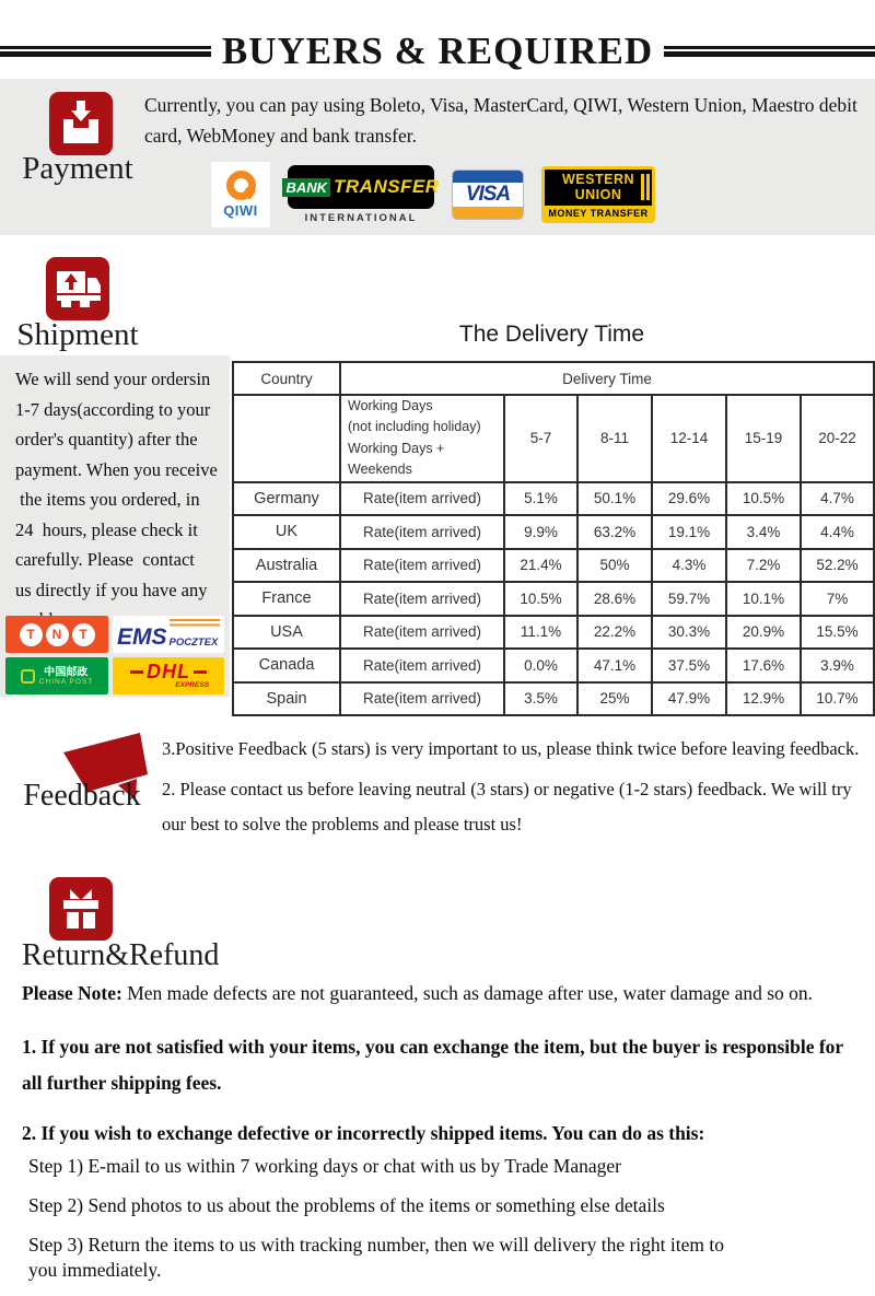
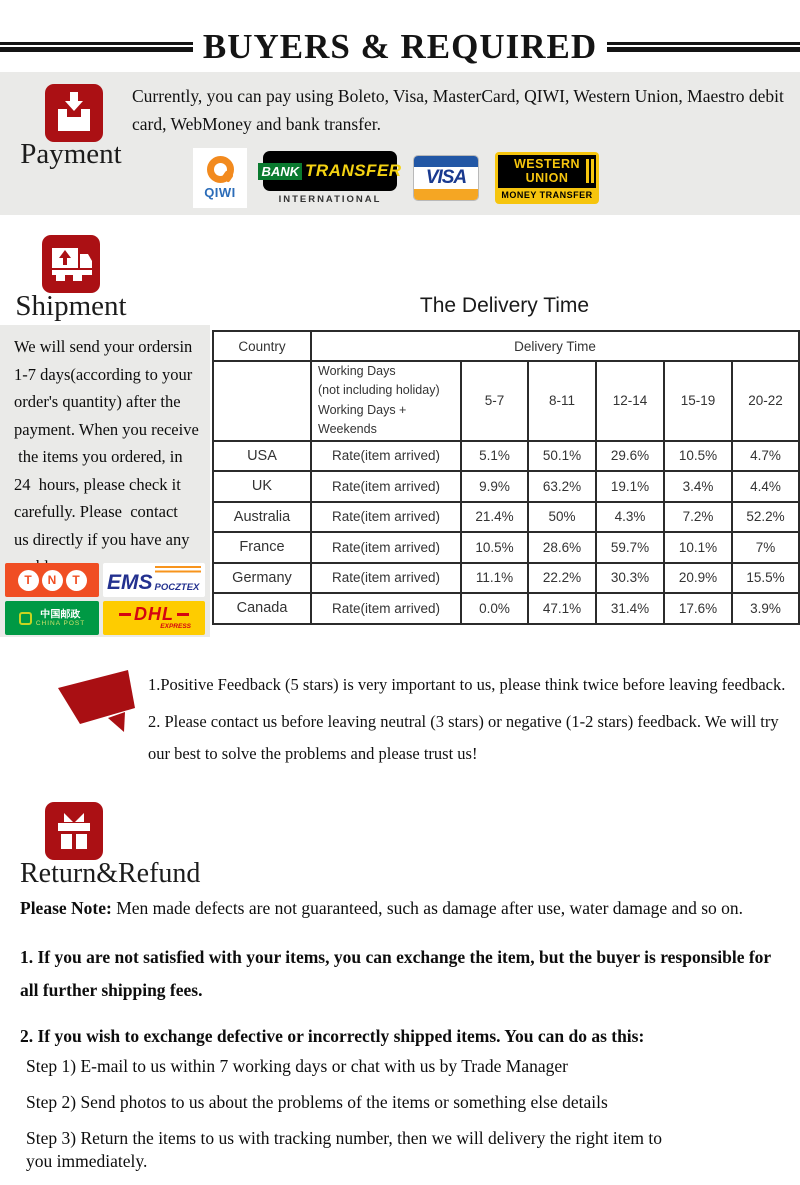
  BUYERS & REQUIRED
  Payment
  Currently, you can pay using Boleto, Visa, MasterCard, QIWI, Western Union, Maestro debit
  card, WebMoney and bank transfer.
  QIWI
  BANK
  TRANSFER
  INTERNATIONAL
  VISA
  WESTERN
  UNION
  MONEY TRANSFER
  Shipment
  The Delivery Time
  We will send your ordersin
  1-7 days(according to your
  order's quantity) after the
  payment. When you receive
  the items you ordered, in
  24 hours, please check it
  carefully. Please contact
  us directly if you have any
  T
  N
  T
  EMS
  POCZTEX
  中国邮政
  DHL
  Country	Delivery Time
  	Working Days (not including holiday) Working Days + Weekends	5-7	8-11	12-14	15-19	20-22
- Germany	Rate(item arrived)	5.1%	50.1%	29.6%	10.5%	4.7%
+ USA	Rate(item arrived)	5.1%	50.1%	29.6%	10.5%	4.7%
  UK	Rate(item arrived)	9.9%	63.2%	19.1%	3.4%	4.4%
  Australia	Rate(item arrived)	21.4%	50%	4.3%	7.2%	52.2%
  France	Rate(item arrived)	10.5%	28.6%	59.7%	10.1%	7%
- USA	Rate(item arrived)	11.1%	22.2%	30.3%	20.9%	15.5%
+ Germany	Rate(item arrived)	11.1%	22.2%	30.3%	20.9%	15.5%
- Canada	Rate(item arrived)	0.0%	47.1%	37.5%	17.6%	3.9%
+ Canada	Rate(item arrived)	0.0%	47.1%	31.4%	17.6%	3.9%
- Spain	Rate(item arrived)	3.5%	25%	47.9%	12.9%	10.7%
- Feedback
- 3.Positive Feedback (5 stars) is very important to us, please think twice before leaving feedback.
+ 1.Positive Feedback (5 stars) is very important to us, please think twice before leaving feedback.
  2. Please contact us before leaving neutral (3 stars) or negative (1-2 stars) feedback. We will try
  our best to solve the problems and please trust us!
  Return&Refund
  Please Note: Men made defects are not guaranteed, such as damage after use, water damage and so on.
  1. If you are not satisfied with your items, you can exchange the item, but the buyer is responsible for
  all further shipping fees.
  2. If you wish to exchange defective or incorrectly shipped items. You can do as this:
  Step 1) E-mail to us within 7 working days or chat with us by Trade Manager
  Step 2) Send photos to us about the problems of the items or something else details
  Step 3) Return the items to us with tracking number, then we will delivery the right item to
  you immediately.
